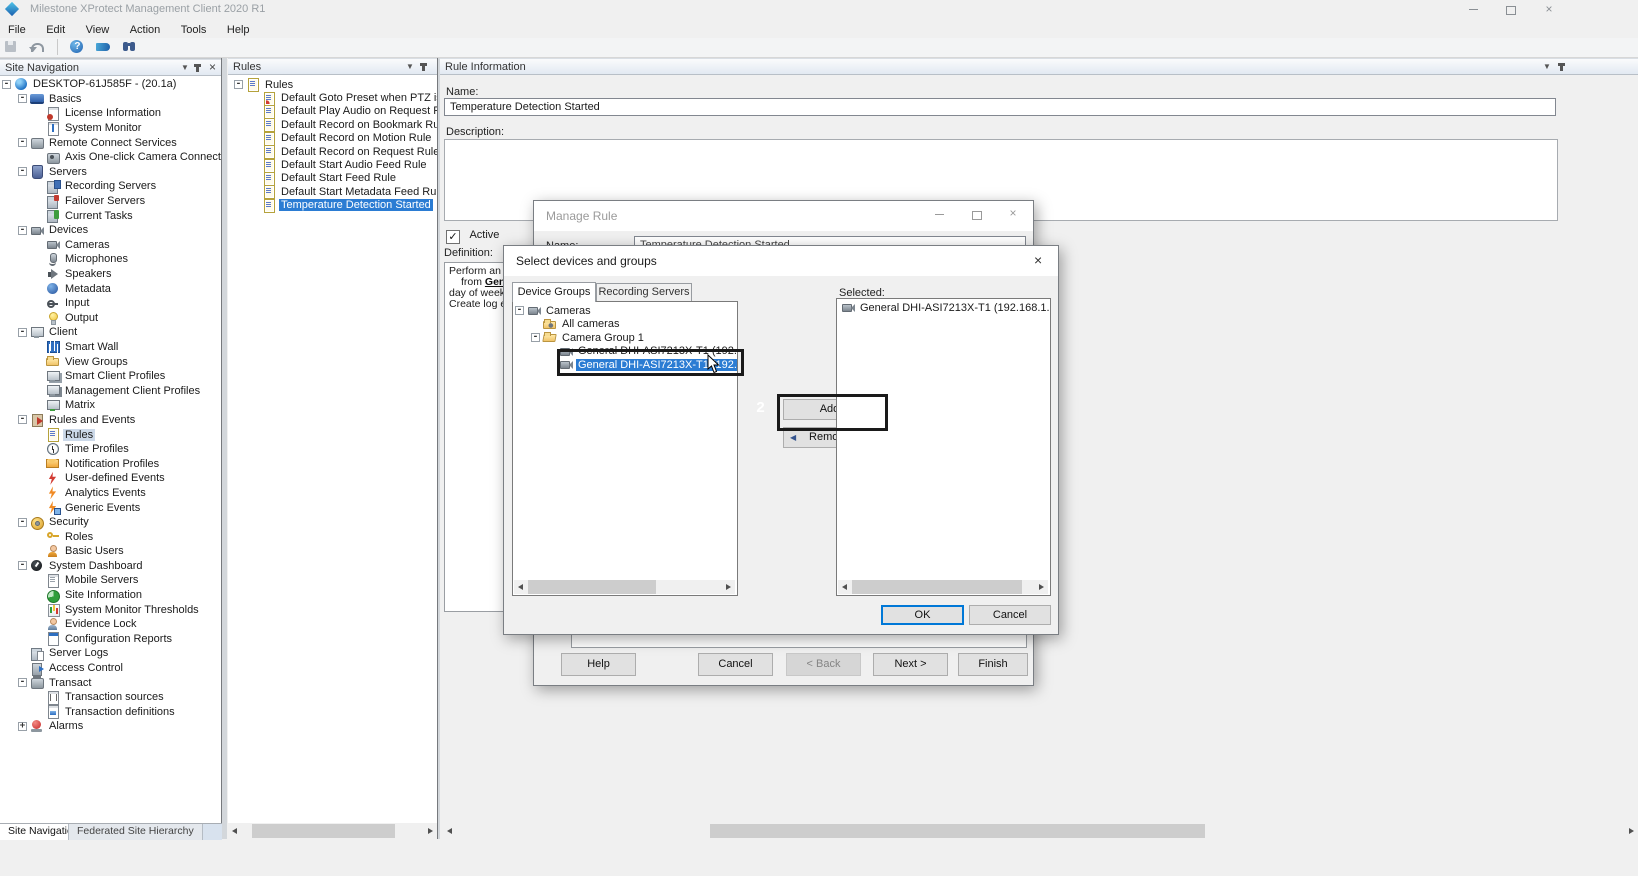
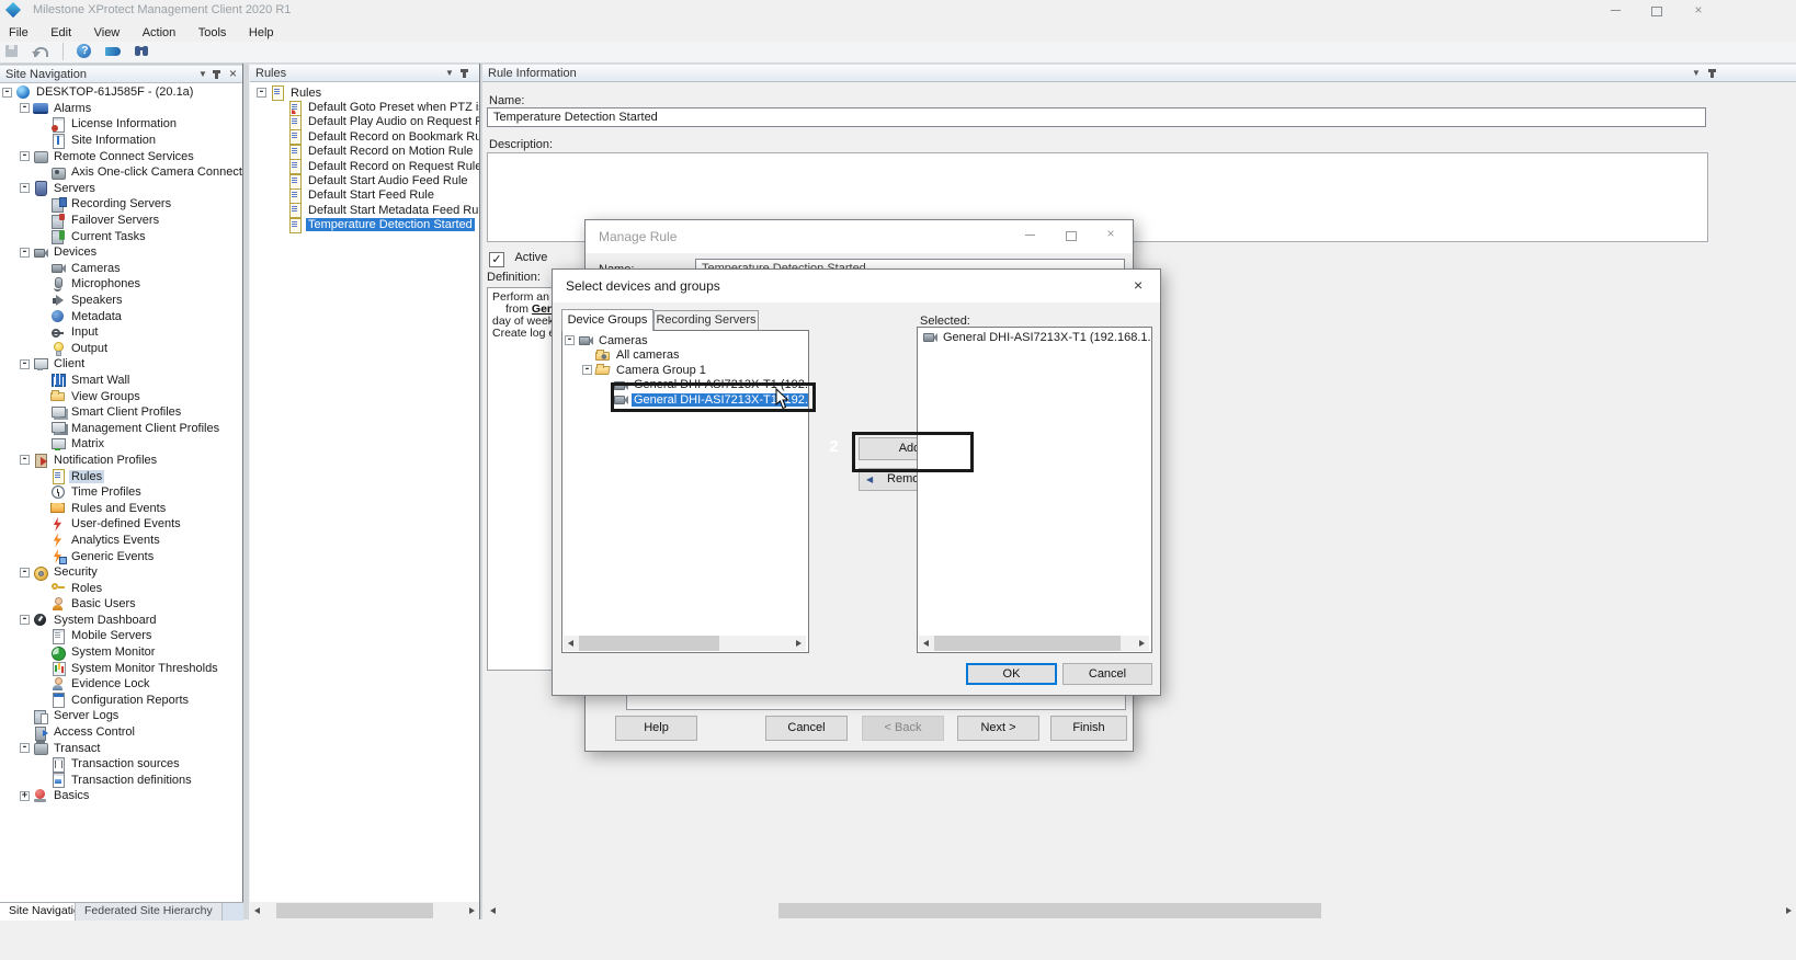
  Milestone XProtect Management Client 2020 R1
  ×
  File Edit View Action Tools Help
  Site Navigation
  ▼
  ×
  -
  DESKTOP-61J585F - (20.1a)
  -
- Basics
+ Alarms
  License Information
- System Monitor
+ Site Information
  -
  Remote Connect Services
  Axis One-click Camera Connect
  -
  Servers
  Recording Servers
  Failover Servers
  Current Tasks
  -
  Devices
  Cameras
  Microphones
  Speakers
  Metadata
  Input
  Output
  -
  Client
  Smart Wall
  View Groups
  Smart Client Profiles
  Management Client Profiles
  Matrix
  -
- Rules and Events
+ Notification Profiles
  Rules
  Time Profiles
- Notification Profiles
+ Rules and Events
  User-defined Events
  Analytics Events
  Generic Events
  -
  Security
  Roles
  Basic Users
  -
  System Dashboard
  Mobile Servers
- Site Information
+ System Monitor
  System Monitor Thresholds
  Evidence Lock
  Configuration Reports
  Server Logs
  Access Control
  -
  Transact
  Transaction sources
  Transaction definitions
  +
- Alarms
+ Basics
  Rules
  ▼
  -
  Rules
  Default Goto Preset when PTZ i
  Default Play Audio on Request
  Default Record on Bookmark R
  Default Record on Motion Rule
  Default Record on Request Rul
  Default Start Audio Feed Rule
  Default Start Feed Rule
  Default Start Metadata Feed Ru
  Temperature Detection Started
  Rule Information
  ▼
  Name:
  Temperature Detection Started
  Description:
  ✓ Active
  Definition:
  Perform an
  from Ge
  day of wee
  Site Navigati
  Federated Site Hierarchy
  Manage Rule
  ×
  Help
  Cancel
  < Back
  Next >
  Finish
  Select devices and groups
  ×
  Device Groups
  Recording Servers
  -
  Cameras
  All cameras
  -
  Camera Group 1
  General DHI-ASI7213X-T1 (192.
  General DHI-ASI7213X-T192.
  ◀
  Selected:
  General DHI-ASI7213X-T1 (192.168.1.
  OK
  Cancel
